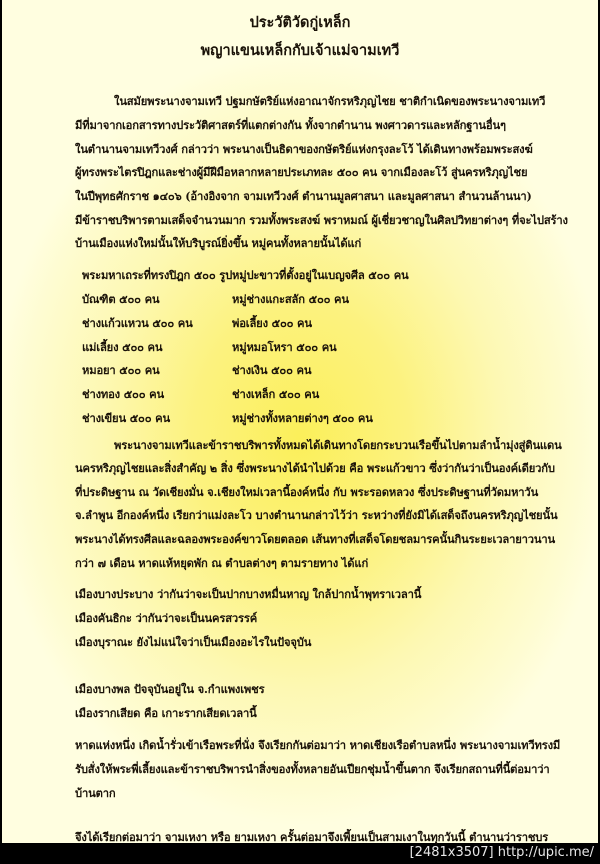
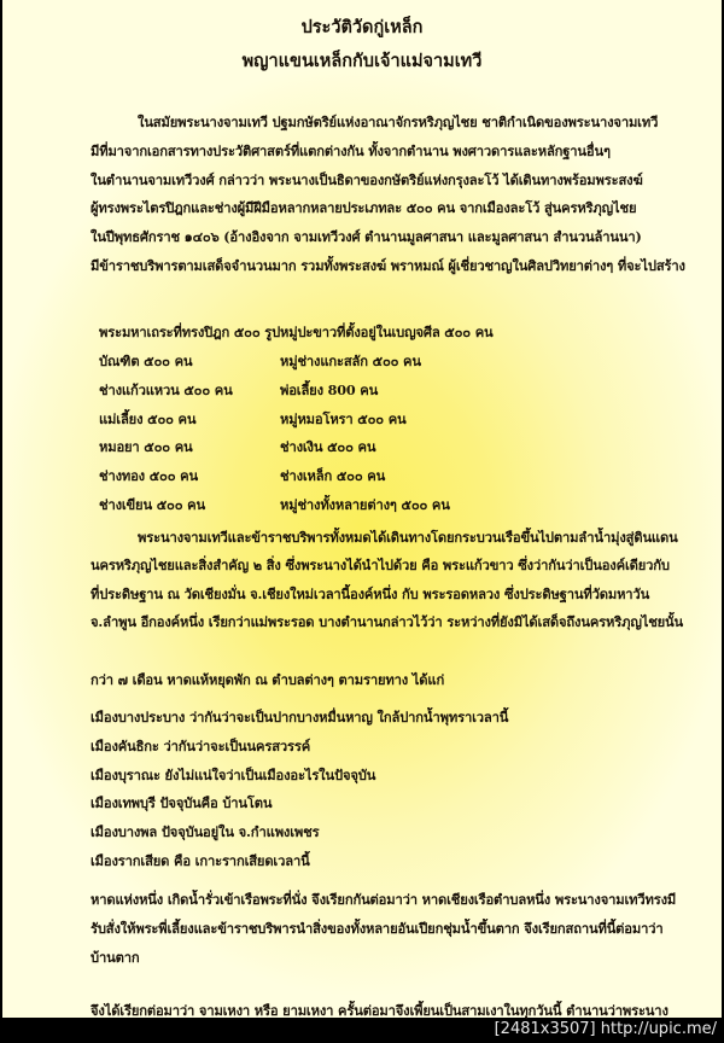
  ประวัติวัดกู่เหล็ก
  พญาแขนเหล็กกับเจ้าแม่จามเทวี
  ในสมัยพระนางจามเทวี ปฐมกษัตริย์แห่งอาณาจักรหริภุญไชย ชาติกำเนิดของพระนางจามเทวี
  มีที่มาจากเอกสารทางประวัติศาสตร์ที่แตกต่างกัน ทั้งจากตำนาน พงศาวดารและหลักฐานอื่นๆ
  ในตำนานจามเทวีวงศ์ กล่าวว่า พระนางเป็นธิดาของกษัตริย์แห่งกรุงละโว้ ได้เดินทางพร้อมพระสงฆ์
  ผู้ทรงพระไตรปิฎกและช่างผู้มีฝีมือหลากหลายประเภทละ ๕๐๐ คน จากเมืองละโว้ สู่นครหริภุญไชย
  ในปีพุทธศักราช ๑๔๐๖ (อ้างอิงจาก จามเทวีวงศ์ ตำนานมูลศาสนา และมูลศาสนา สำนวนล้านนา)
  มีข้าราชบริพารตามเสด็จจำนวนมาก รวมทั้งพระสงฆ์ พราหมณ์ ผู้เชี่ยวชาญในศิลปวิทยาต่างๆ ที่จะไปสร้าง
- บ้านเมืองแห่งใหม่นั้นให้บริบูรณ์ยิ่งขึ้น หมู่คนทั้งหลายนั้นได้แก่
  พระมหาเถระที่ทรงปิฎก ๕๐๐ รูป
  หมู่ปะขาวที่ตั้งอยู่ในเบญจศีล ๕๐๐ คน
  บัณฑิต ๕๐๐ คน
  หมู่ช่างแกะสลัก ๕๐๐ คน
  ช่างแก้วแหวน ๕๐๐ คน
- พ่อเลี้ยง ๕๐๐ คน
+ พ่อเลี้ยง 800 คน
  แม่เลี้ยง ๕๐๐ คน
  หมู่หมอโหรา ๕๐๐ คน
  หมอยา ๕๐๐ คน
  ช่างเงิน ๕๐๐ คน
  ช่างทอง ๕๐๐ คน
  ช่างเหล็ก ๕๐๐ คน
  ช่างเขียน ๕๐๐ คน
  หมู่ช่างทั้งหลายต่างๆ ๕๐๐ คน
  พระนางจามเทวีและข้าราชบริพารทั้งหมดได้เดินทางโดยกระบวนเรือขึ้นไปตามลำน้ำมุ่งสู่ดินแดน
  นครหริภุญไชยและสิ่งสำคัญ ๒ สิ่ง ซึ่งพระนางได้นำไปด้วย คือ พระแก้วขาว ซึ่งว่ากันว่าเป็นองค์เดียวกับ
  ที่ประดิษฐาน ณ วัดเชียงมั่น จ.เชียงใหม่เวลานี้องค์หนึ่ง กับ พระรอดหลวง ซึ่งประดิษฐานที่วัดมหาวัน
- จ.ลำพูน อีกองค์หนึ่ง เรียกว่าแม่งละโว บางตำนานกล่าวไว้ว่า ระหว่างที่ยังมิได้เสด็จถึงนครหริภุญไชยนั้น
+ จ.ลำพูน อีกองค์หนึ่ง เรียกว่าแม่พระรอด บางตำนานกล่าวไว้ว่า ระหว่างที่ยังมิได้เสด็จถึงนครหริภุญไชยนั้น
- พระนางได้ทรงศีลและฉลองพระองค์ขาวโดยตลอด เส้นทางที่เสด็จโดยชลมารคนั้นกินระยะเวลายาวนาน
  กว่า ๗ เดือน หาดแห้หยุดพัก ณ ตำบลต่างๆ ตามรายทาง ได้แก่
  เมืองบางประบาง ว่ากันว่าจะเป็นปากบางหมื่นหาญ ใกล้ปากน้ำพุทราเวลานี้
  เมืองคันธิกะ ว่ากันว่าจะเป็นนครสวรรค์
  เมืองบุราณะ ยังไม่แน่ใจว่าเป็นเมืองอะไรในปัจจุบัน
+ เมืองเทพบุรี ปัจจุบันคือ บ้านโตน
  เมืองบางพล ปัจจุบันอยู่ใน จ.กำแพงเพชร
  เมืองรากเสียด คือ เกาะรากเสียดเวลานี้
  หาดแห่งหนึ่ง เกิดน้ำรั่วเข้าเรือพระที่นั่ง จึงเรียกกันต่อมาว่า หาดเชียงเรือตำบลหนึ่ง พระนางจามเทวีทรงมี
  รับสั่งให้พระพี่เลี้ยงและข้าราชบริพารนำสิ่งของทั้งหลายอันเปียกชุ่มน้ำขึ้นตาก จึงเรียกสถานที่นี้ต่อมาว่า
  บ้านตาก
- จึงได้เรียกต่อมาว่า จามเหงา หรือ ยามเหงา ครั้นต่อมาจึงเพี้ยนเป็นสามเงาในทุกวันนี้ ตำนานว่าราชบร
+ จึงได้เรียกต่อมาว่า จามเหงา หรือ ยามเหงา ครั้นต่อมาจึงเพี้ยนเป็นสามเงาในทุกวันนี้ ตำนานว่าพระนาง
  [2481x3507] http://upic.me/
